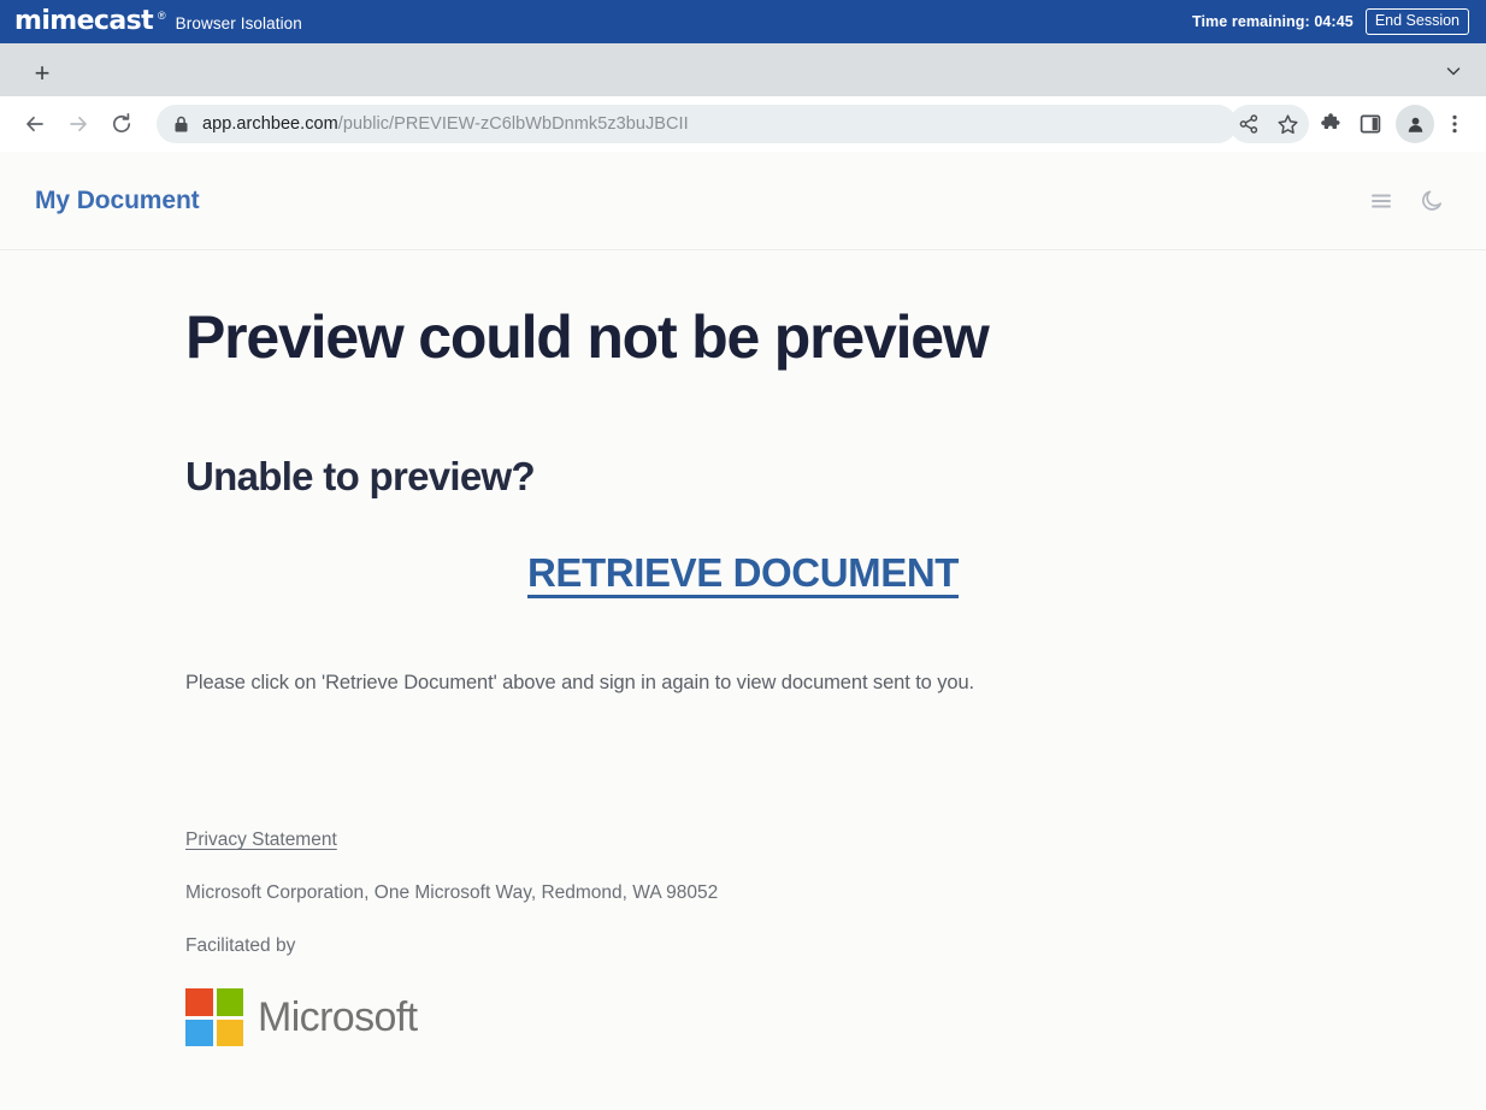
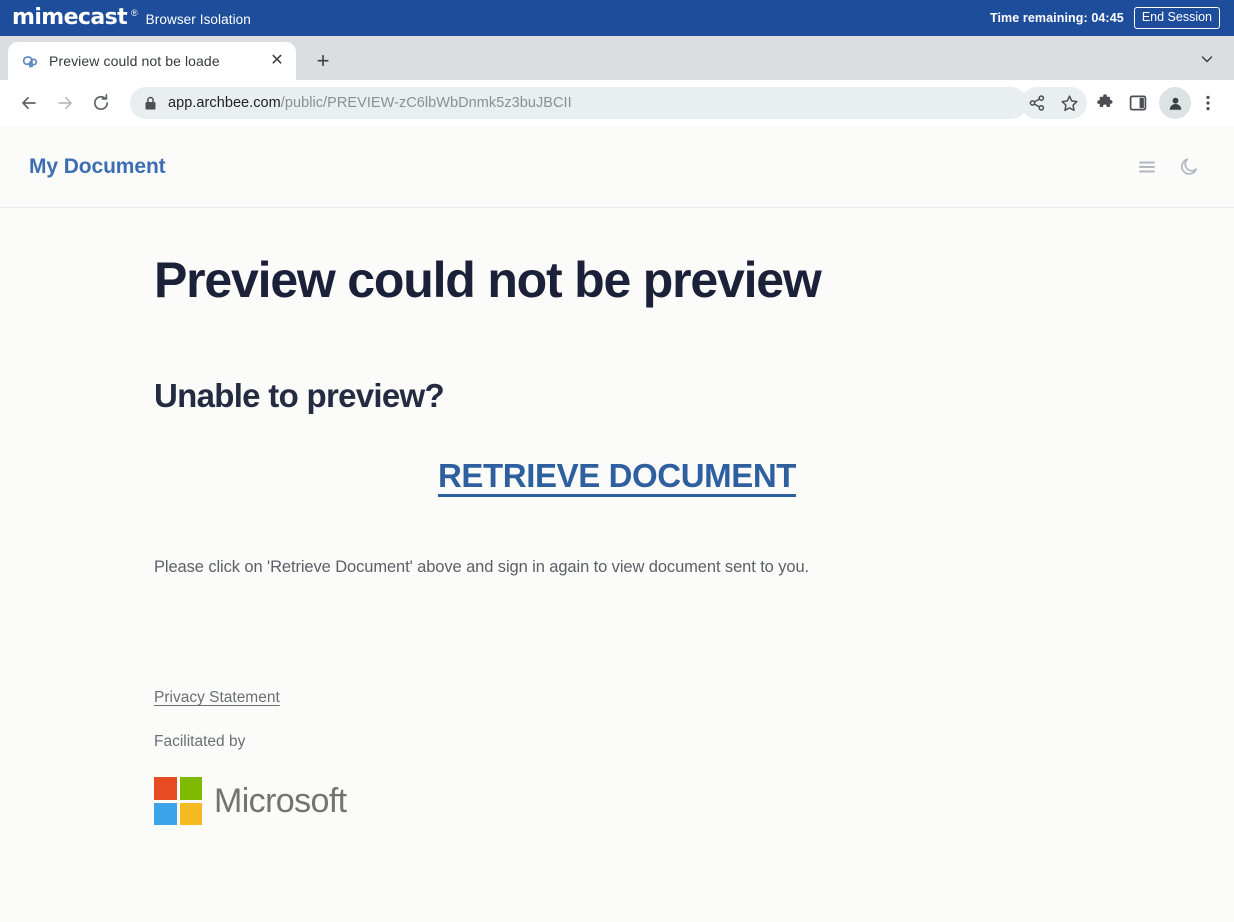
  mimecast
  ®
  Browser Isolation
  Time remaining: 04:45
  End Session
+ Preview could not be loade
+ ✕
  +
  app.archbee.com/public/PREVIEW-zC6lbWbDnmk5z3buJBCII
  My Document
  Preview could not be preview
  Unable to preview?
  RETRIEVE DOCUMENT
  Please click on 'Retrieve Document' above and sign in again to view document sent to you.
  Privacy Statement
- Microsoft Corporation, One Microsoft Way, Redmond, WA 98052
  Facilitated by
  Microsoft
